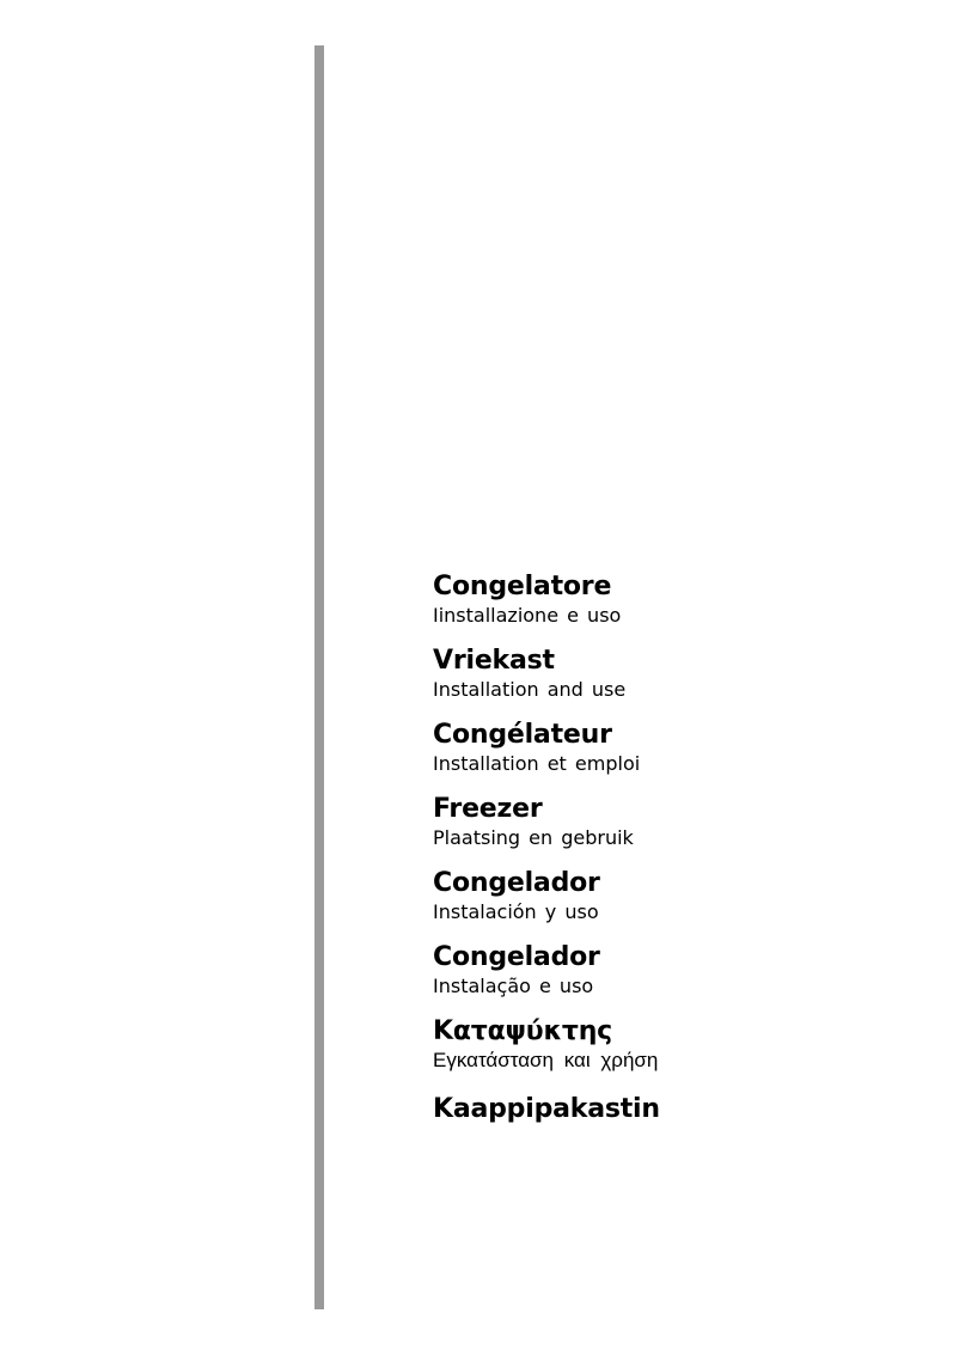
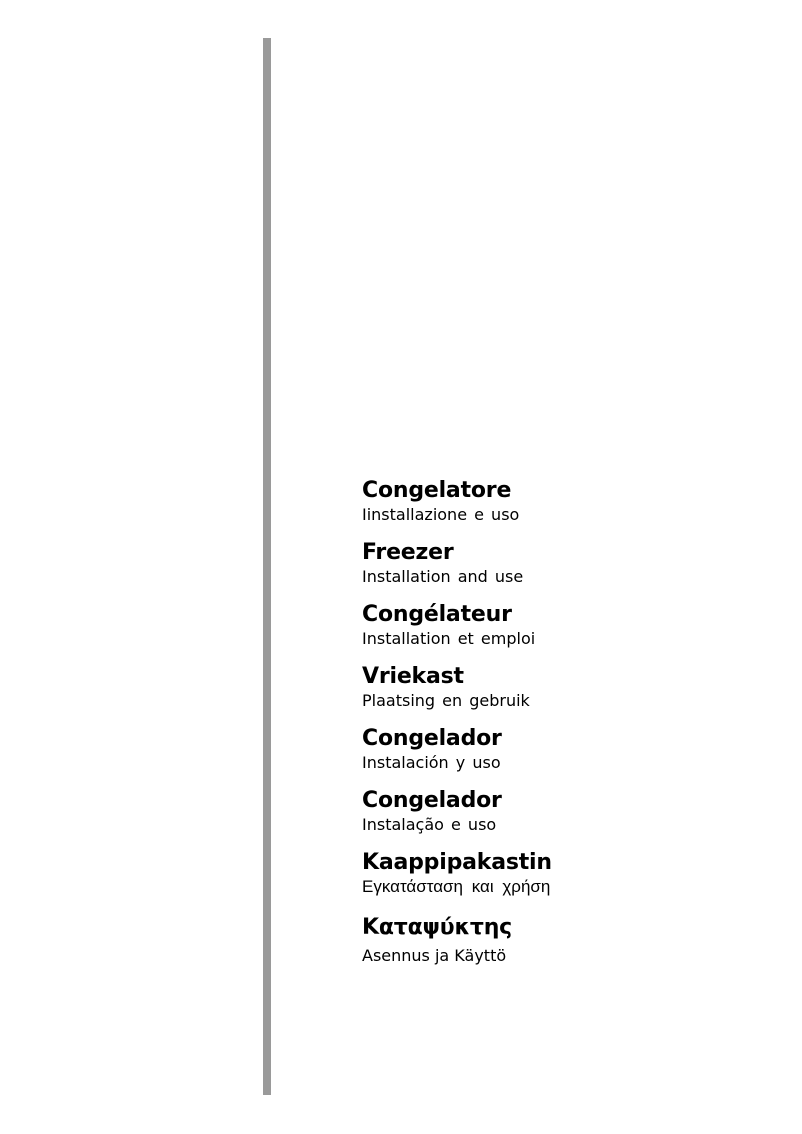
  Congelatore
  Iinstallazione e uso
- Vriekast
+ Freezer
  Installation and use
  Congélateur
  Installation et emploi
- Freezer
+ Vriekast
  Plaatsing en gebruik
  Congelador
  Instalación y uso
  Congelador
  Instalação e uso
- Καταψύκτης
+ Kaappipakastin
  Εγκατάσταση και χρήση
- Kaappipakastin
+ Καταψύκτης
+ Asennus ja Käyttö
